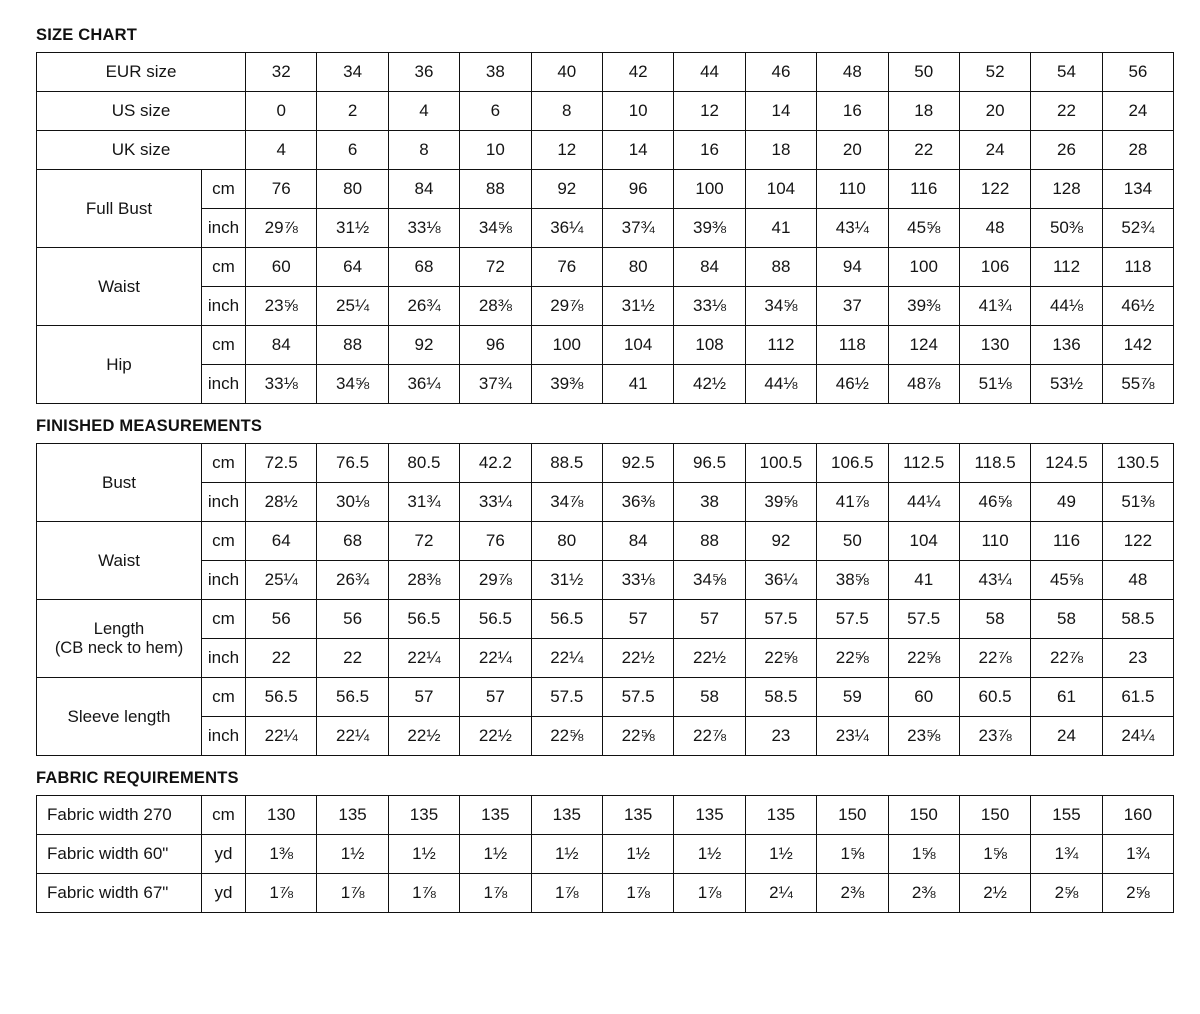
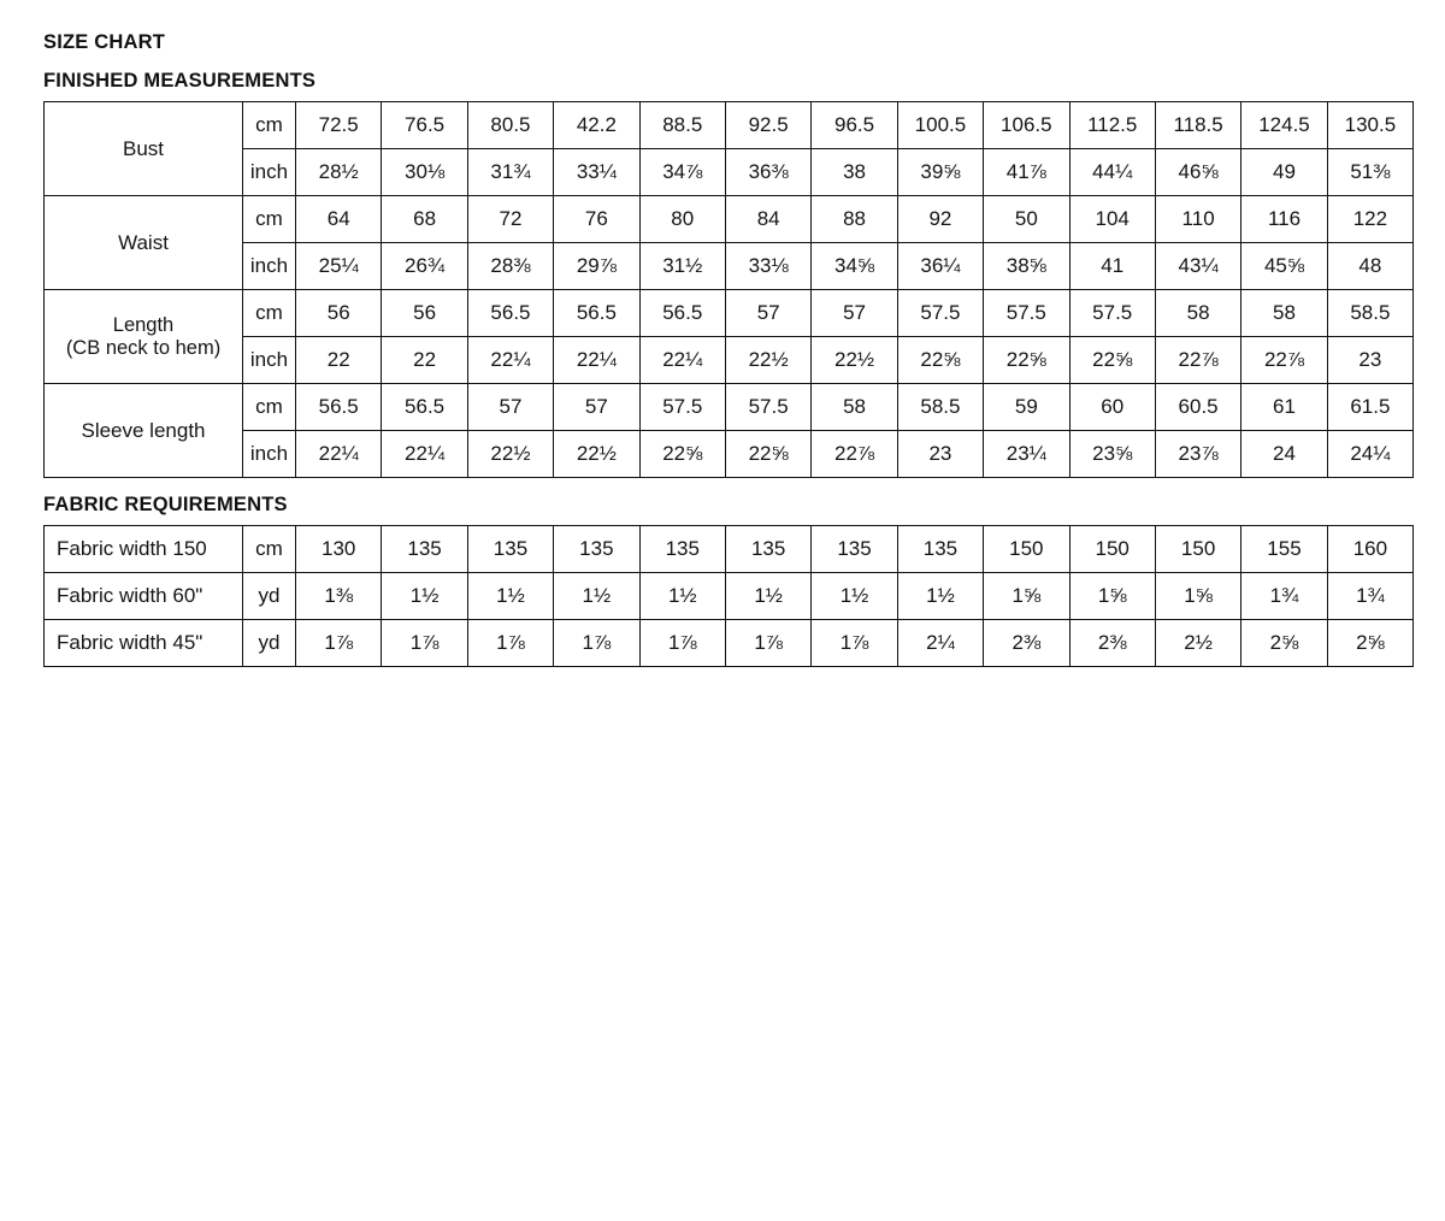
  SIZE CHART
- EUR size	32	34	36	38	40	42	44	46	48	50	52	54	56
- US size	0	2	4	6	8	10	12	14	16	18	20	22	24
- UK size	4	6	8	10	12	14	16	18	20	22	24	26	28
- Full Bust	cm	76	80	84	88	92	96	100	104	110	116	122	128	134
- inch	29⅞	31½	33⅛	34⅝	36¼	37¾	39⅜	41	43¼	45⅝	48	50⅜	52¾
- Waist	cm	60	64	68	72	76	80	84	88	94	100	106	112	118
- inch	23⅝	25¼	26¾	28⅜	29⅞	31½	33⅛	34⅝	37	39⅜	41¾	44⅛	46½
- Hip	cm	84	88	92	96	100	104	108	112	118	124	130	136	142
- inch	33⅛	34⅝	36¼	37¾	39⅜	41	42½	44⅛	46½	48⅞	51⅛	53½	55⅞
  FINISHED MEASUREMENTS
  Bust	cm	72.5	76.5	80.5	42.2	88.5	92.5	96.5	100.5	106.5	112.5	118.5	124.5	130.5
  inch	28½	30⅛	31¾	33¼	34⅞	36⅜	38	39⅝	41⅞	44¼	46⅝	49	51⅜
  Waist	cm	64	68	72	76	80	84	88	92	50	104	110	116	122
  inch	25¼	26¾	28⅜	29⅞	31½	33⅛	34⅝	36¼	38⅝	41	43¼	45⅝	48
  Length (CB neck to hem)	cm	56	56	56.5	56.5	56.5	57	57	57.5	57.5	57.5	58	58	58.5
  inch	22	22	22¼	22¼	22¼	22½	22½	22⅝	22⅝	22⅝	22⅞	22⅞	23
  Sleeve length	cm	56.5	56.5	57	57	57.5	57.5	58	58.5	59	60	60.5	61	61.5
  inch	22¼	22¼	22½	22½	22⅝	22⅝	22⅞	23	23¼	23⅝	23⅞	24	24¼
  FABRIC REQUIREMENTS
- Fabric width 270	cm	130	135	135	135	135	135	135	135	150	150	150	155	160
+ Fabric width 150	cm	130	135	135	135	135	135	135	135	150	150	150	155	160
  Fabric width 60"	yd	1⅜	1½	1½	1½	1½	1½	1½	1½	1⅝	1⅝	1⅝	1¾	1¾
- Fabric width 67"	yd	1⅞	1⅞	1⅞	1⅞	1⅞	1⅞	1⅞	2¼	2⅜	2⅜	2½	2⅝	2⅝
+ Fabric width 45"	yd	1⅞	1⅞	1⅞	1⅞	1⅞	1⅞	1⅞	2¼	2⅜	2⅜	2½	2⅝	2⅝
